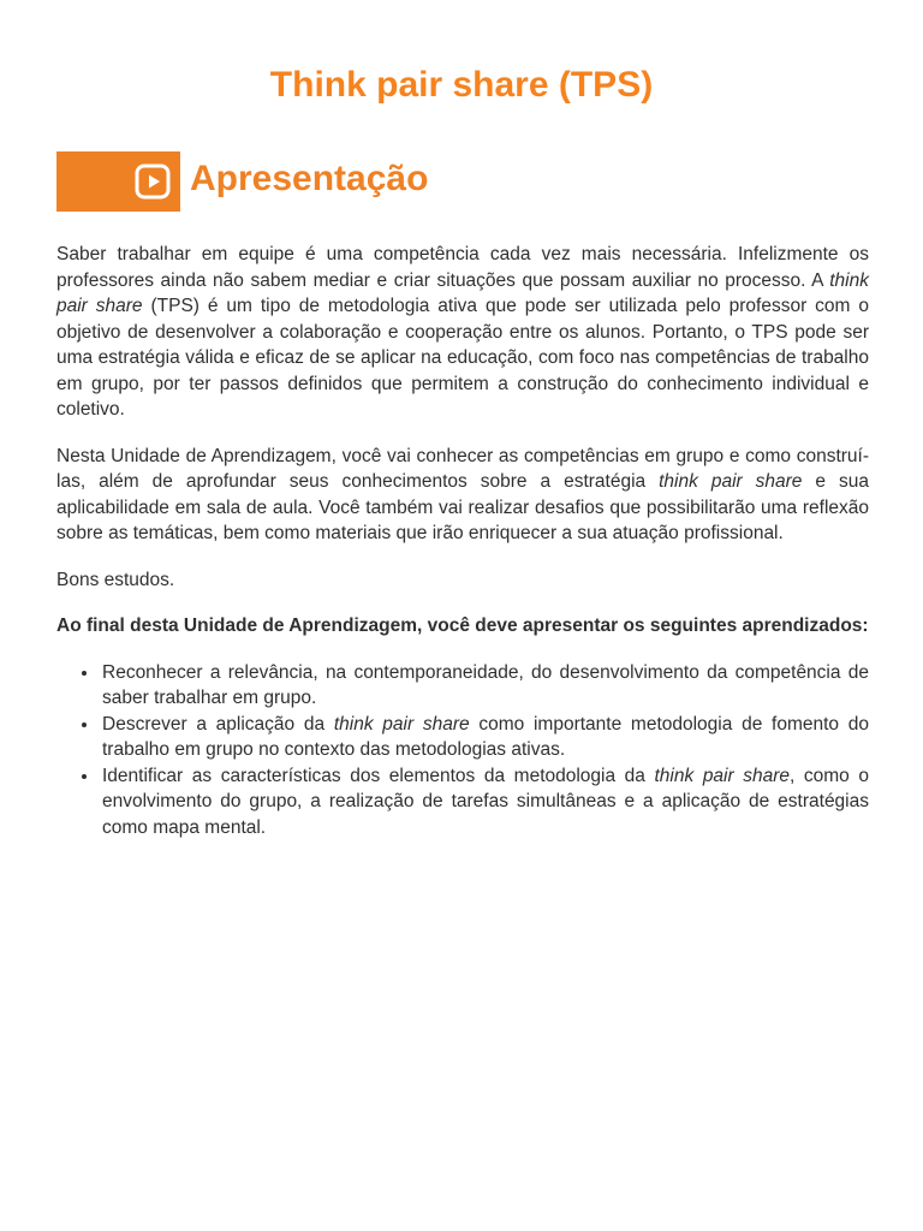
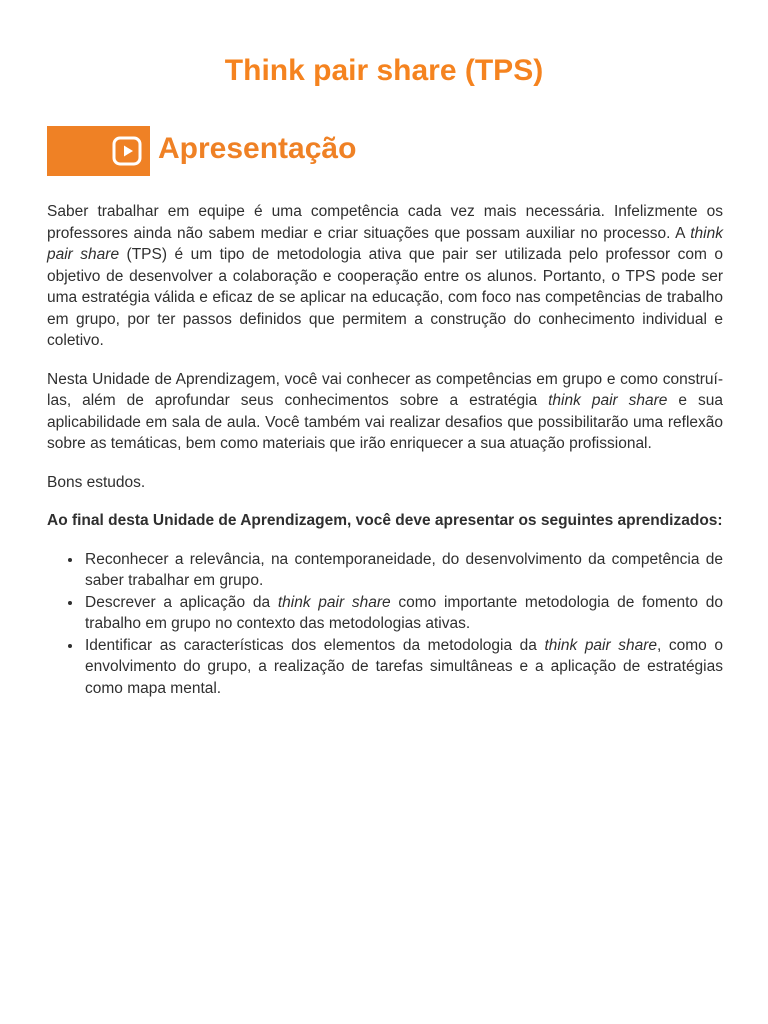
  Think pair share (TPS)
  Apresentação
- Saber trabalhar em equipe é uma competência cada vez mais necessária. Infelizmente os professores ainda não sabem mediar e criar situações que possam auxiliar no processo. A think pair share (TPS) é um tipo de metodologia ativa que pode ser utilizada pelo professor com o objetivo de desenvolver a colaboração e cooperação entre os alunos. Portanto, o TPS pode ser uma estratégia válida e eficaz de se aplicar na educação, com foco nas competências de trabalho em grupo, por ter passos definidos que permitem a construção do conhecimento individual e coletivo.
+ Saber trabalhar em equipe é uma competência cada vez mais necessária. Infelizmente os professores ainda não sabem mediar e criar situações que possam auxiliar no processo. A think pair share (TPS) é um tipo de metodologia ativa que pair ser utilizada pelo professor com o objetivo de desenvolver a colaboração e cooperação entre os alunos. Portanto, o TPS pode ser uma estratégia válida e eficaz de se aplicar na educação, com foco nas competências de trabalho em grupo, por ter passos definidos que permitem a construção do conhecimento individual e coletivo.
  Nesta Unidade de Aprendizagem, você vai conhecer as competências em grupo e como construí-las, além de aprofundar seus conhecimentos sobre a estratégia think pair share e sua aplicabilidade em sala de aula. Você também vai realizar desafios que possibilitarão uma reflexão sobre as temáticas, bem como materiais que irão enriquecer a sua atuação profissional.
  Bons estudos.
  Ao final desta Unidade de Aprendizagem, você deve apresentar os seguintes aprendizados:
  Reconhecer a relevância, na contemporaneidade, do desenvolvimento da competência de saber trabalhar em grupo.
  Descrever a aplicação da think pair share como importante metodologia de fomento do trabalho em grupo no contexto das metodologias ativas.
  Identificar as características dos elementos da metodologia da think pair share, como o envolvimento do grupo, a realização de tarefas simultâneas e a aplicação de estratégias como mapa mental.
